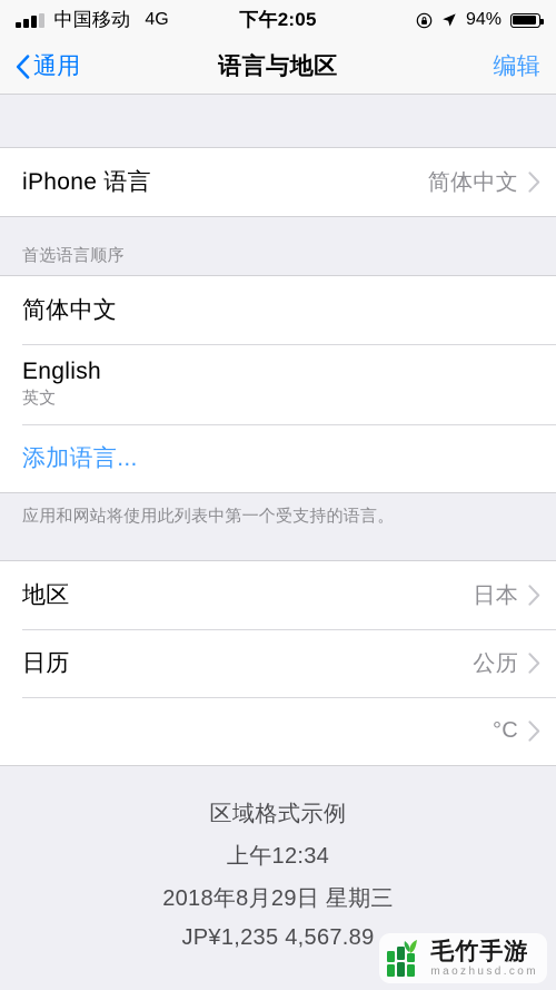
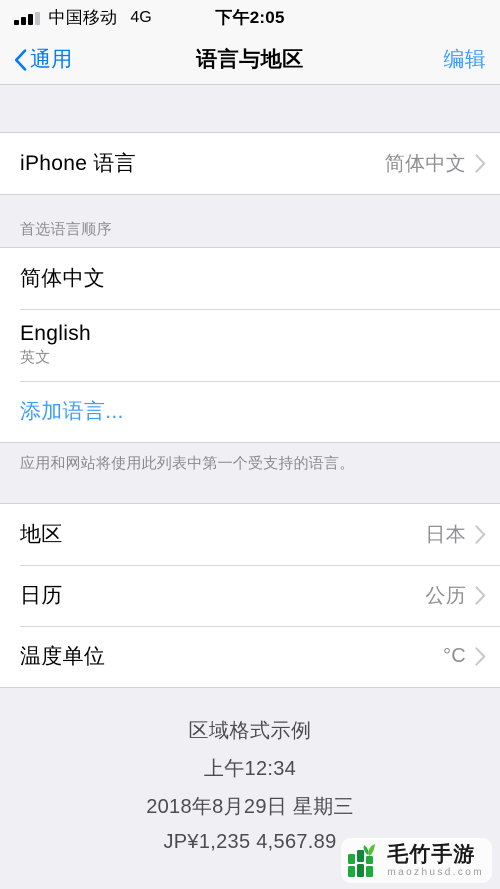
  中国移动
  4G
  下午2:05
- 94%
  通用
  语言与地区
  编辑
  iPhone 语言
  简体中文
  首选语言顺序
  简体中文
  English
  英文
  添加语言...
  应用和网站将使用此列表中第一个受支持的语言。
  地区
  日本
  日历
  公历
+ 温度单位
  °C
  区域格式示例
  上午12:34
  2018年8月29日 星期三
  JP¥1,235 4,567.89
  毛竹手游
  maozhusd.com
